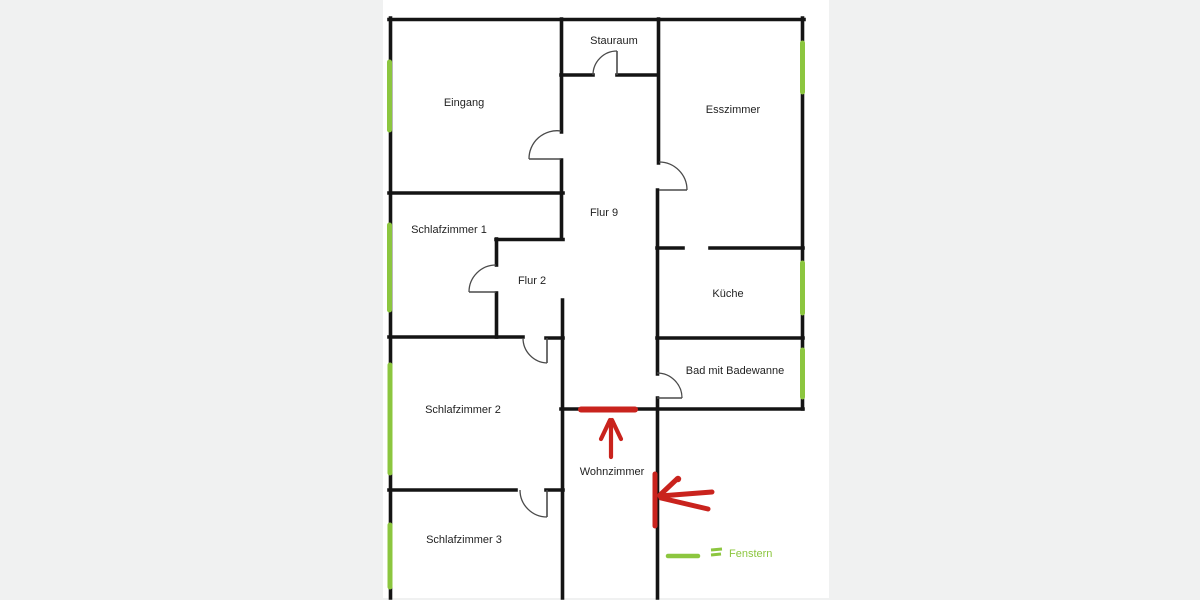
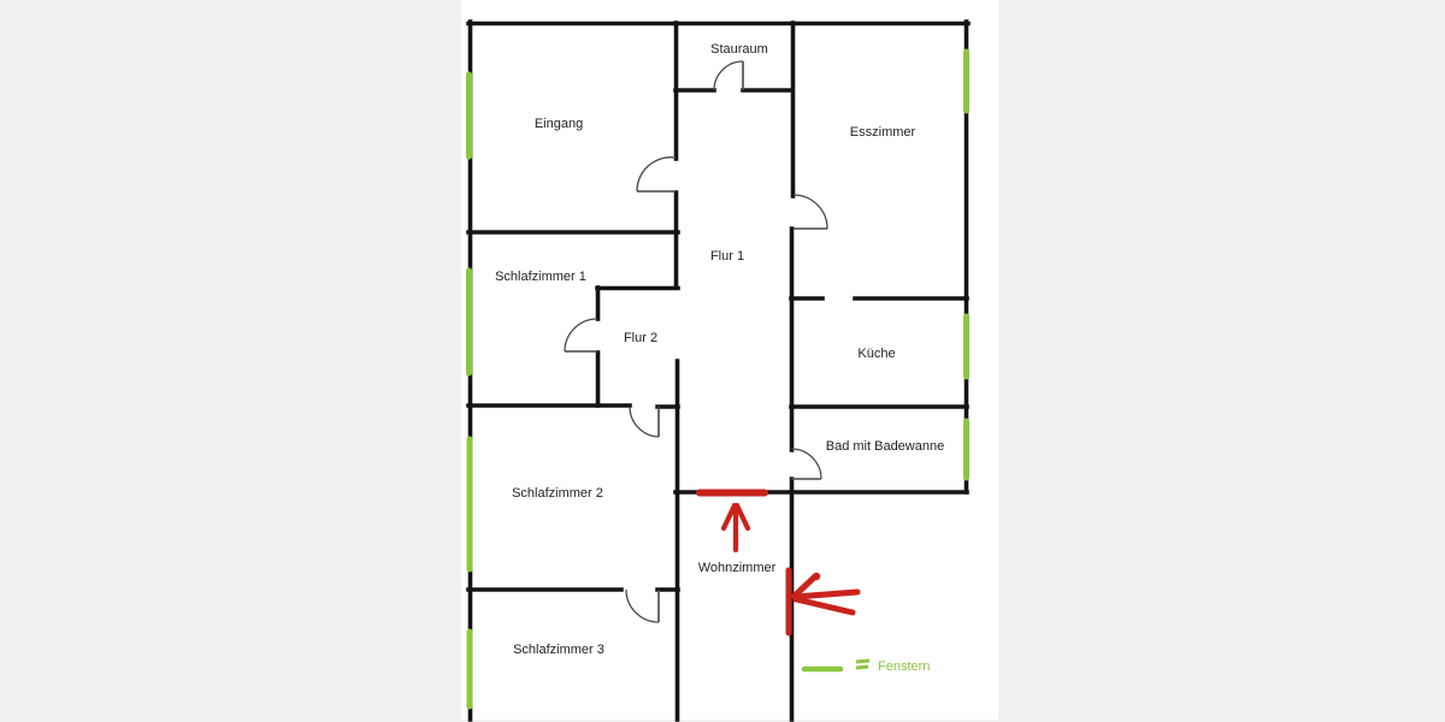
  Eingang
  Stauraum
  Esszimmer
  Schlafzimmer 1
- Flur 9
+ Flur 1
  Flur 2
  Küche
  Bad mit Badewanne
  Schlafzimmer 2
  Wohnzimmer
  Schlafzimmer 3
  Fenstern
